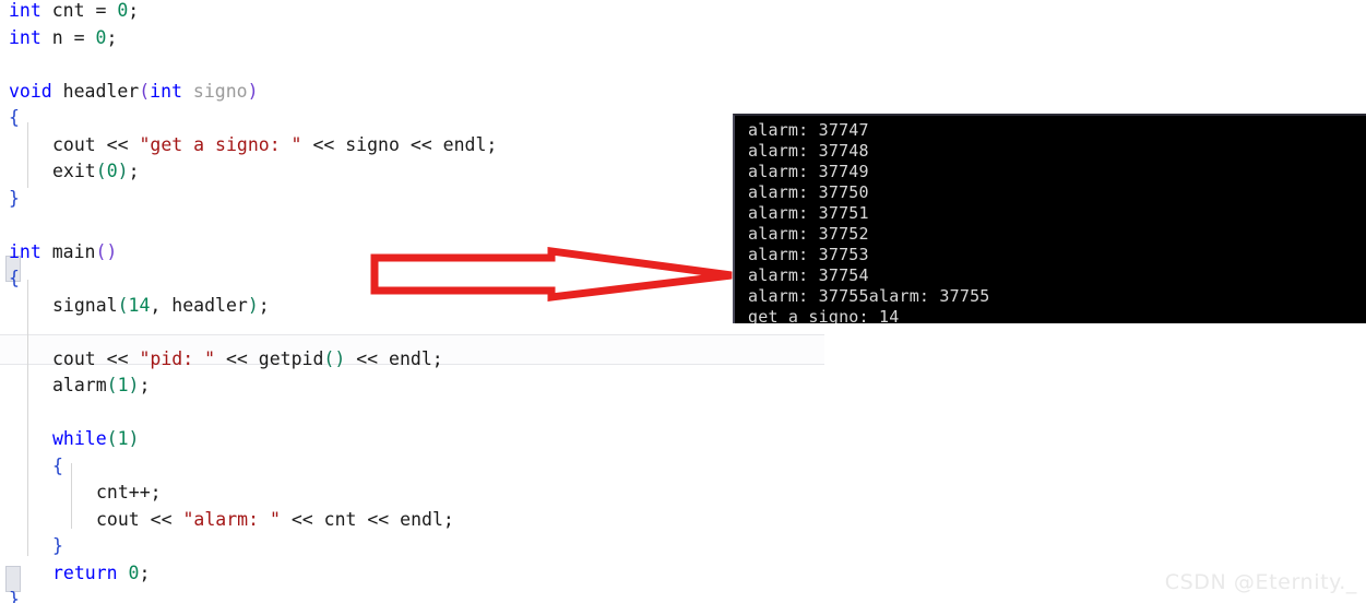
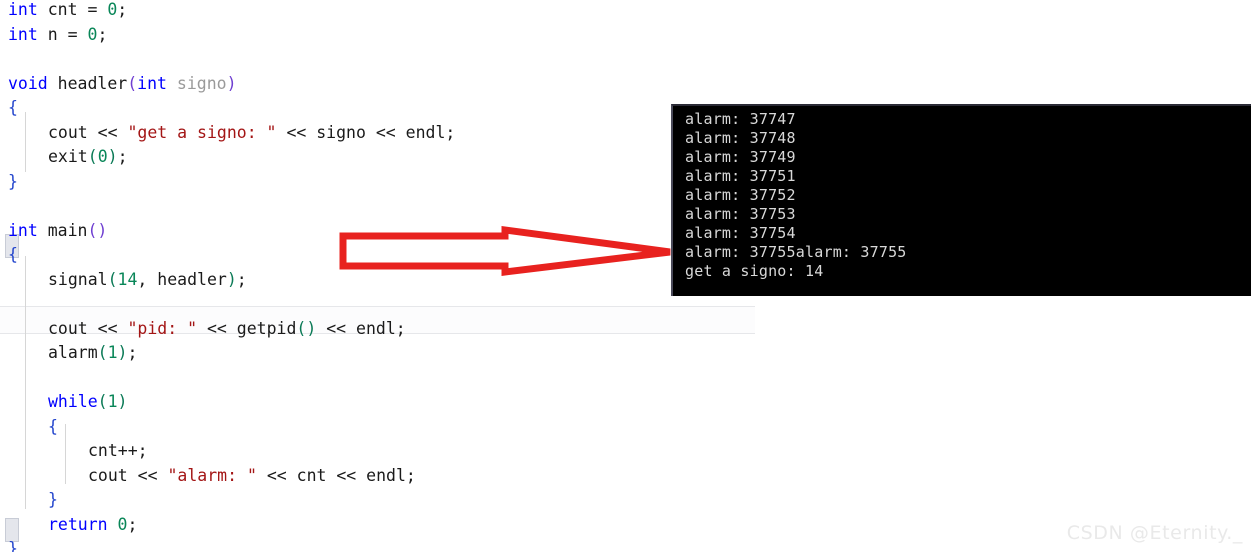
  int cnt = 0;
  int n = 0;
  void headler(int signo)
  {
  cout << "get a signo: " << signo << endl;
  exit(0);
  }
  int main()
  {
  signal(14, headler);
  cout << "pid: " << getpid() << endl;
  alarm(1);
  while(1)
  {
  cnt++;
  cout << "alarm: " << cnt << endl;
  }
  return 0;
  }
  alarm: 37747
  alarm: 37748
  alarm: 37749
- alarm: 37750
  alarm: 37751
  alarm: 37752
  alarm: 37753
  alarm: 37754
  alarm: 37755alarm: 37755
  get a signo: 14
